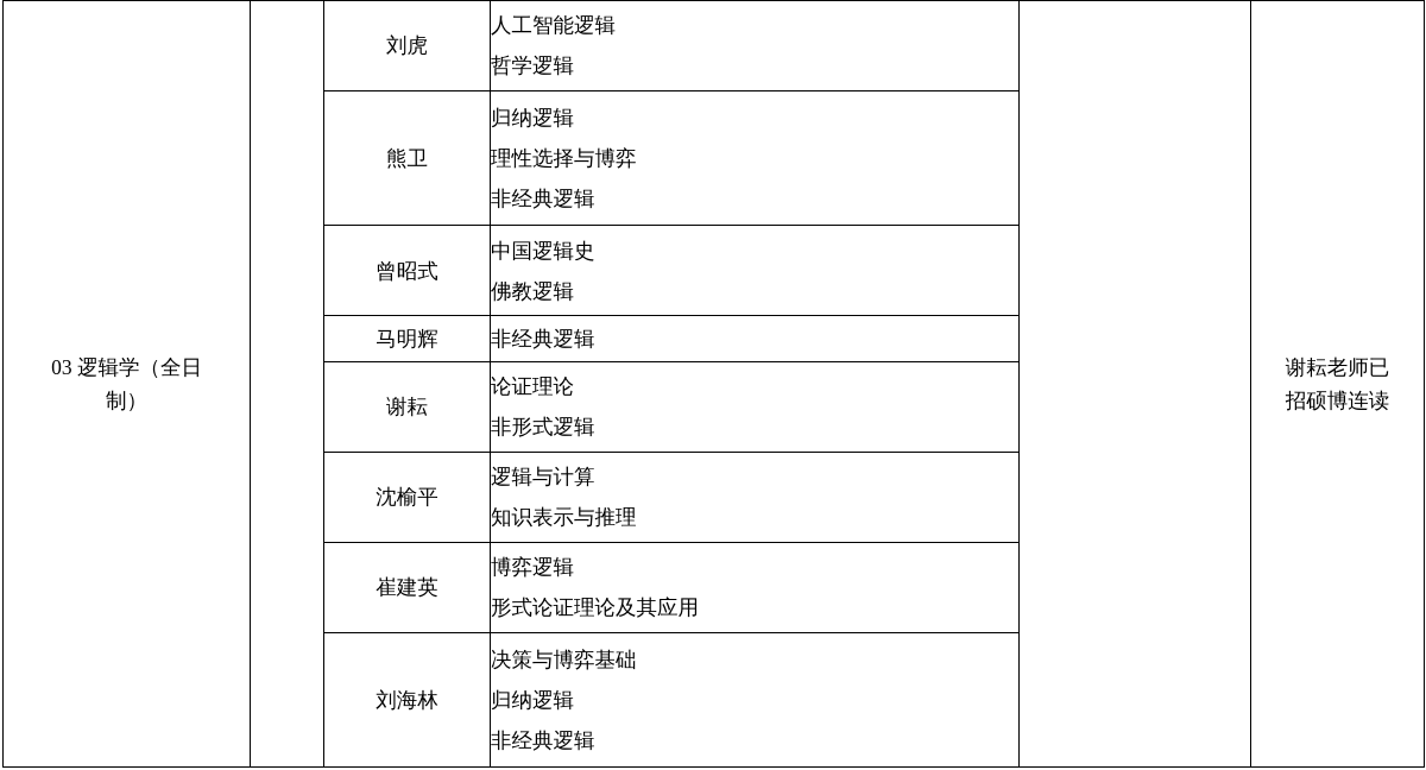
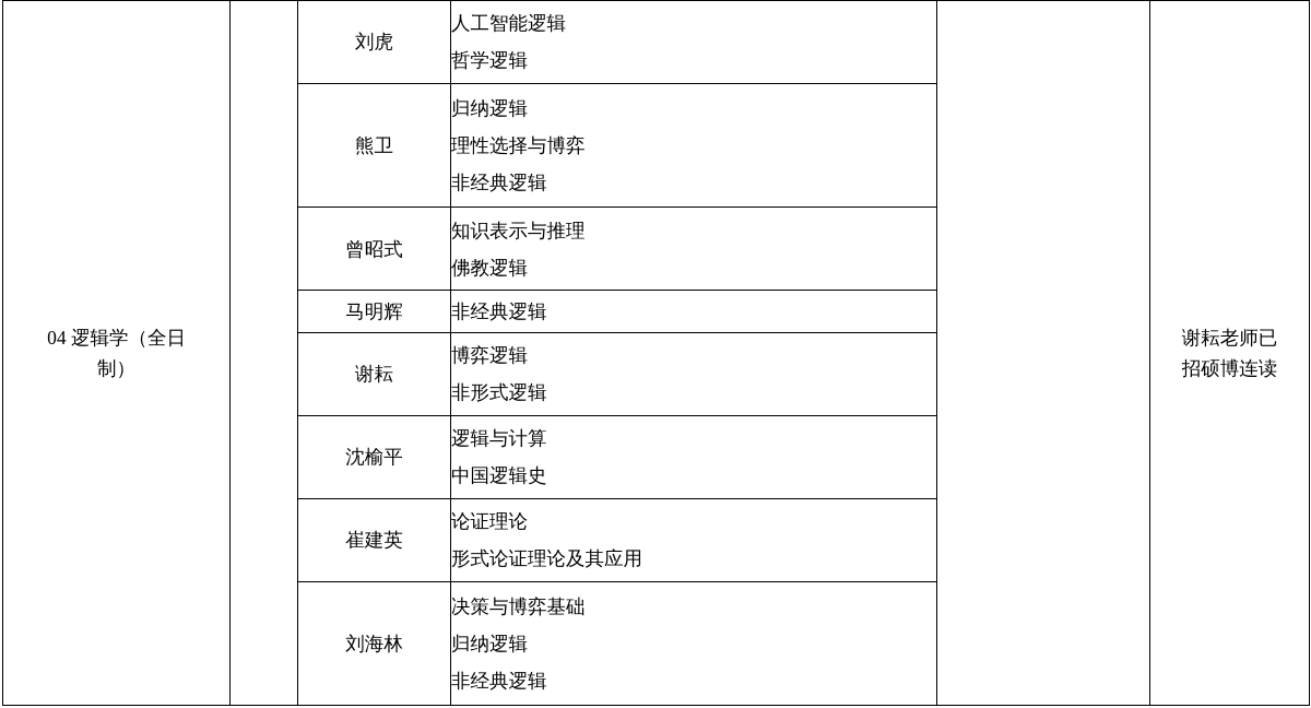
- 03 逻辑学（全日 制）		刘虎	人工智能逻辑 哲学逻辑		谢耘老师已 招硕博连读
+ 04 逻辑学（全日 制）		刘虎	人工智能逻辑 哲学逻辑		谢耘老师已 招硕博连读
  熊卫	归纳逻辑 理性选择与博弈 非经典逻辑
- 曾昭式	中国逻辑史 佛教逻辑
+ 曾昭式	知识表示与推理 佛教逻辑
  马明辉	非经典逻辑
- 谢耘	论证理论 非形式逻辑
+ 谢耘	博弈逻辑 非形式逻辑
- 沈榆平	逻辑与计算 知识表示与推理
+ 沈榆平	逻辑与计算 中国逻辑史
- 崔建英	博弈逻辑 形式论证理论及其应用
+ 崔建英	论证理论 形式论证理论及其应用
  刘海林	决策与博弈基础 归纳逻辑 非经典逻辑
